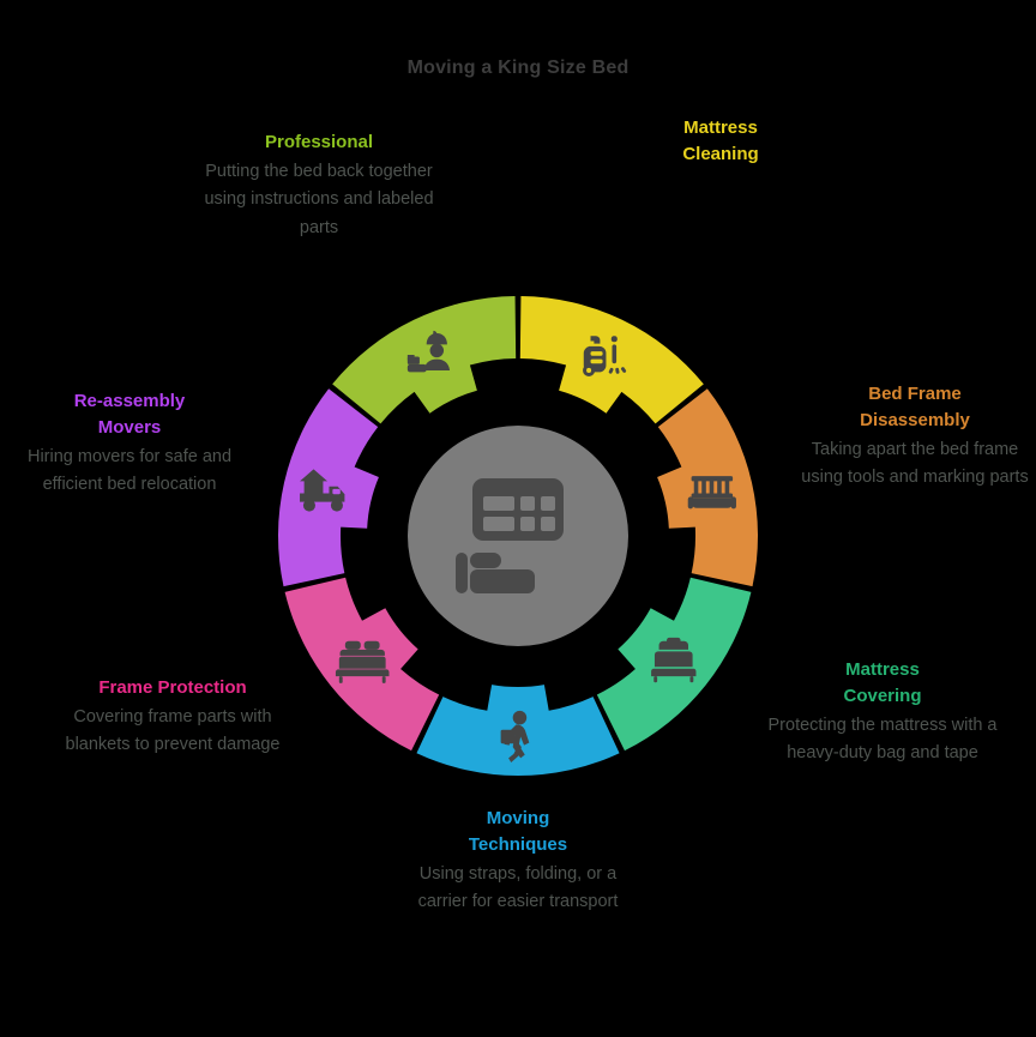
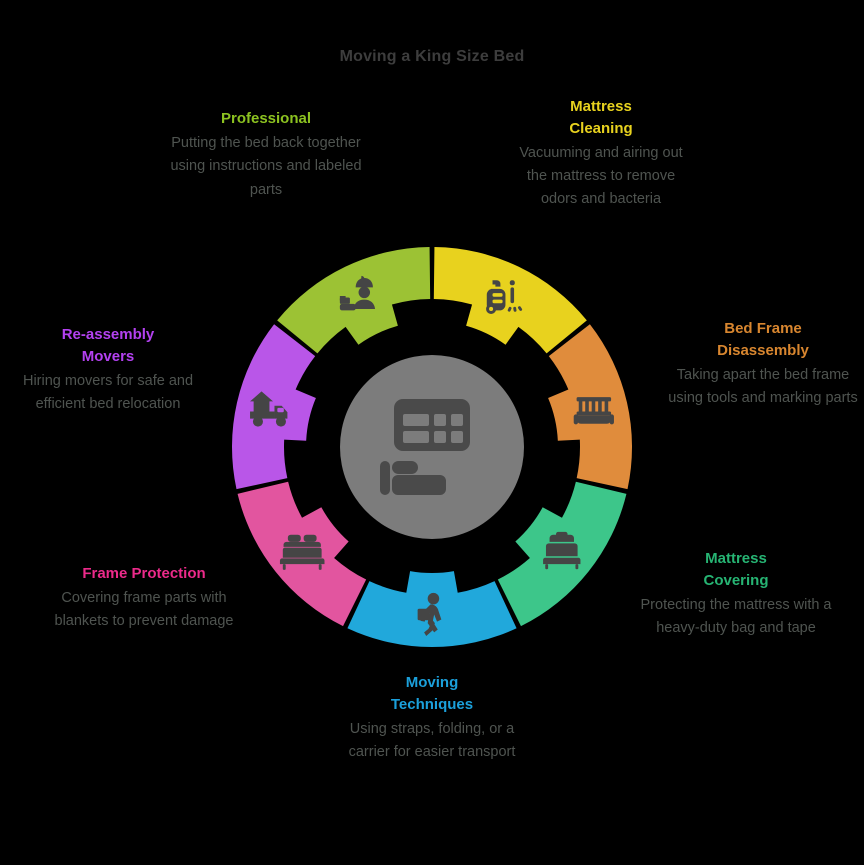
  Moving a King Size Bed
  Mattress
  Cleaning
+ Vacuuming and airing out the mattress to remove odors and bacteria
  Bed Frame
  Disassembly
  Taking apart the bed frame using tools and marking parts
  Mattress
  Covering
  Protecting the mattress with a heavy-duty bag and tape
  Moving
  Techniques
  Using straps, folding, or a carrier for easier transport
  Frame Protection
  Covering frame parts with blankets to prevent damage
  Re-assembly
  Movers
  Hiring movers for safe and efficient bed relocation
  Professional
  Putting the bed back together using instructions and labeled parts
